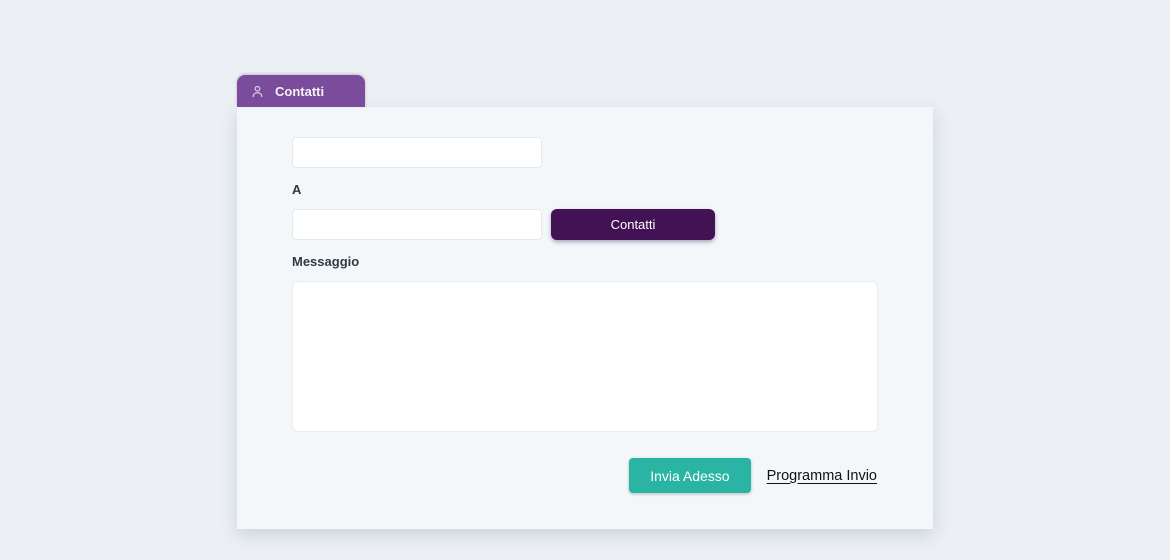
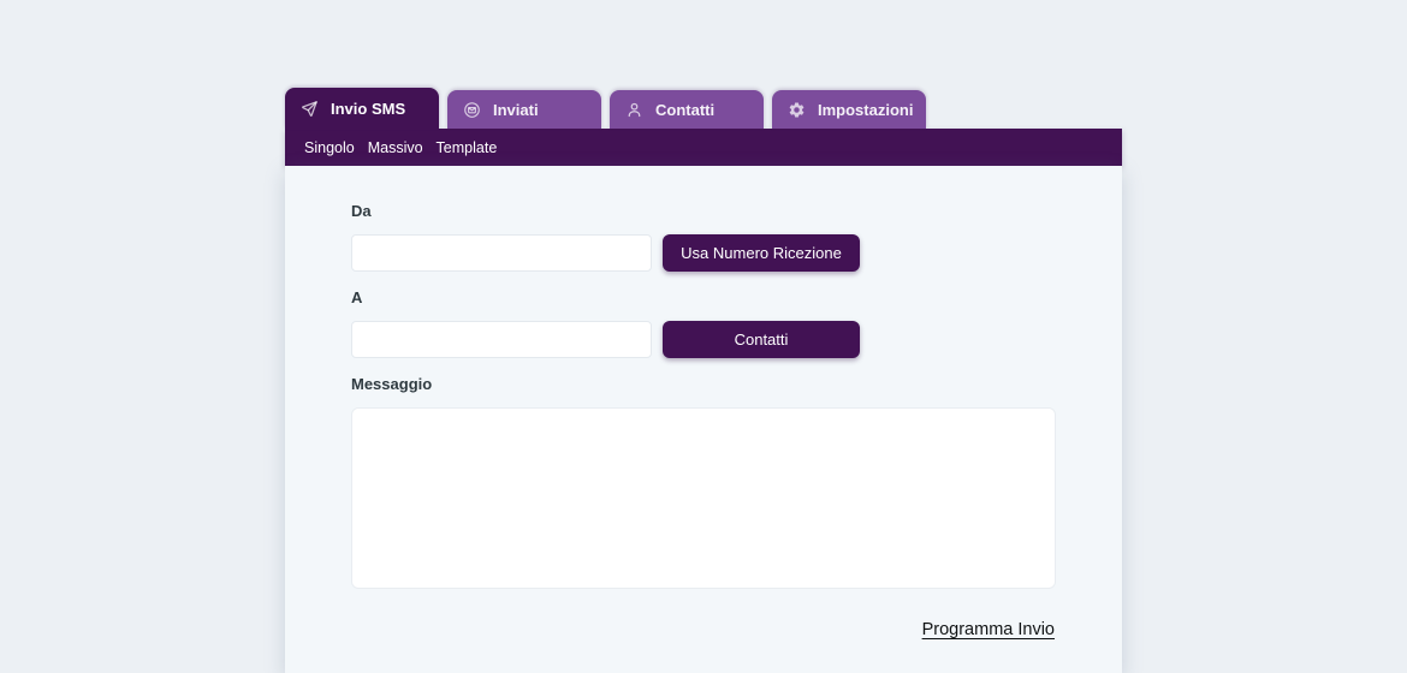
+ Invio SMS
+ Inviati
  Contatti
+ Impostazioni
+ Singolo
+ Massivo
+ Template
+ Da
+ Usa Numero Ricezione
  A
  Contatti
  Messaggio
- Invia Adesso
  Programma Invio
